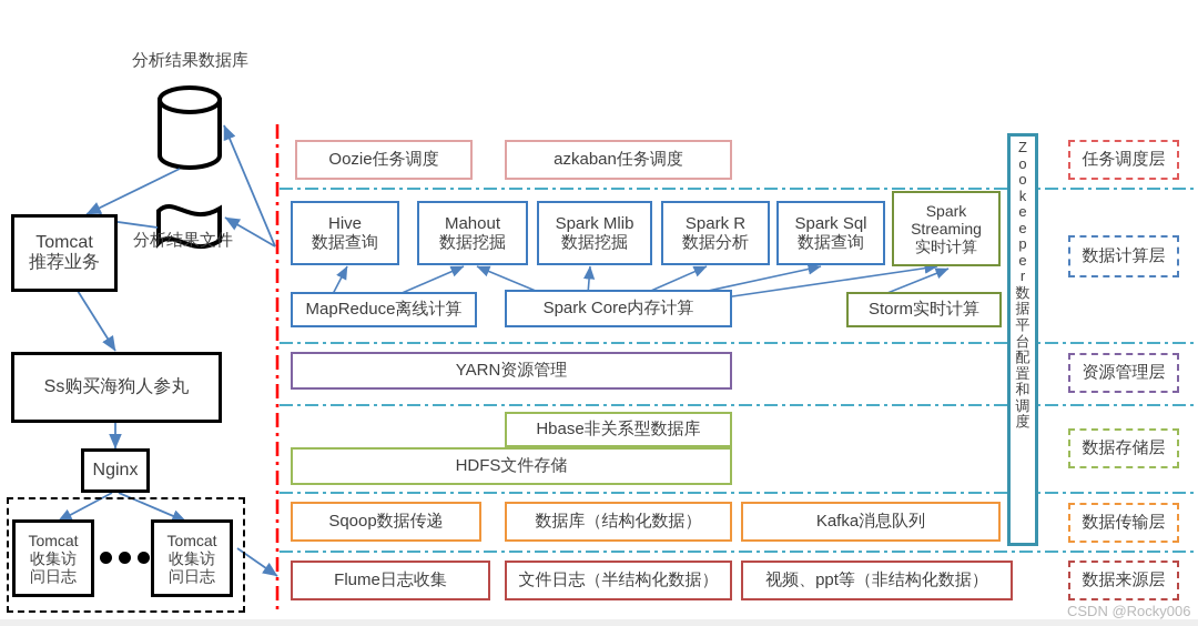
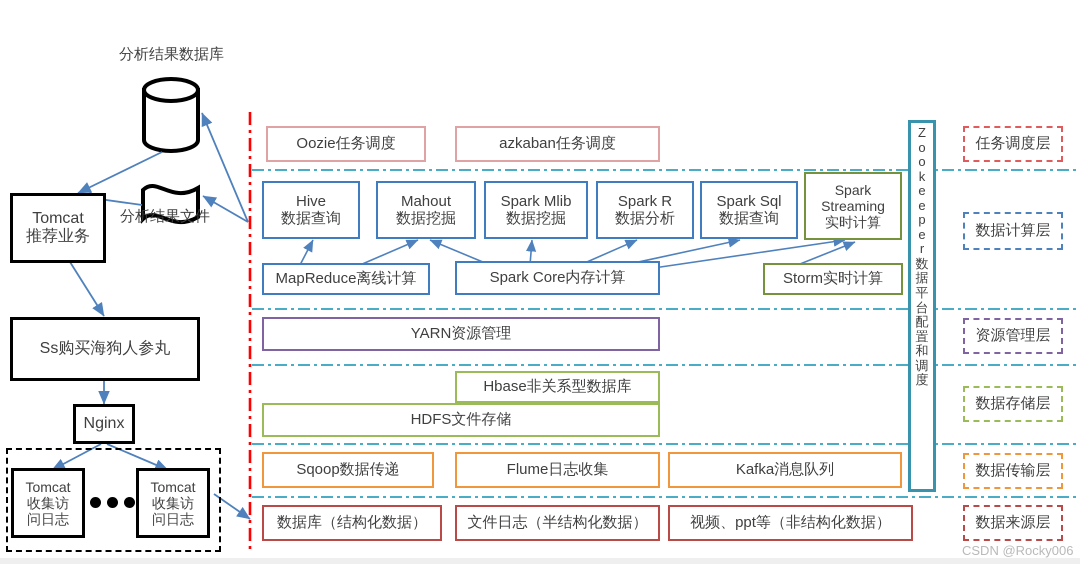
  分析结果数据库
  分析结果文件
  Tomcat
  推荐业务
  Ss购买海狗人参丸
  Nginx
  Tomcat
  收集访
  问日志
  Tomcat
  收集访
  问日志
  Oozie任务调度
  azkaban任务调度
  Hive
  数据查询
  Mahout
  数据挖掘
  Spark Mlib
  数据挖掘
  Spark R
  数据分析
  Spark Sql
  数据查询
  Spark
  Streaming
  实时计算
  MapReduce离线计算
  Spark Core内存计算
  Storm实时计算
  YARN资源管理
  Hbase非关系型数据库
  HDFS文件存储
  Sqoop数据传递
- 数据库（结构化数据）
+ Flume日志收集
  Kafka消息队列
- Flume日志收集
+ 数据库（结构化数据）
  文件日志（半结构化数据）
  视频、ppt等（非结构化数据）
  Z
  o
  o
  k
  e
  e
  p
  e
  r
  数
  据
  平
  台
  配
  置
  和
  调
  度
  任务调度层
  数据计算层
  资源管理层
  数据存储层
  数据传输层
  数据来源层
  CSDN @Rocky006
